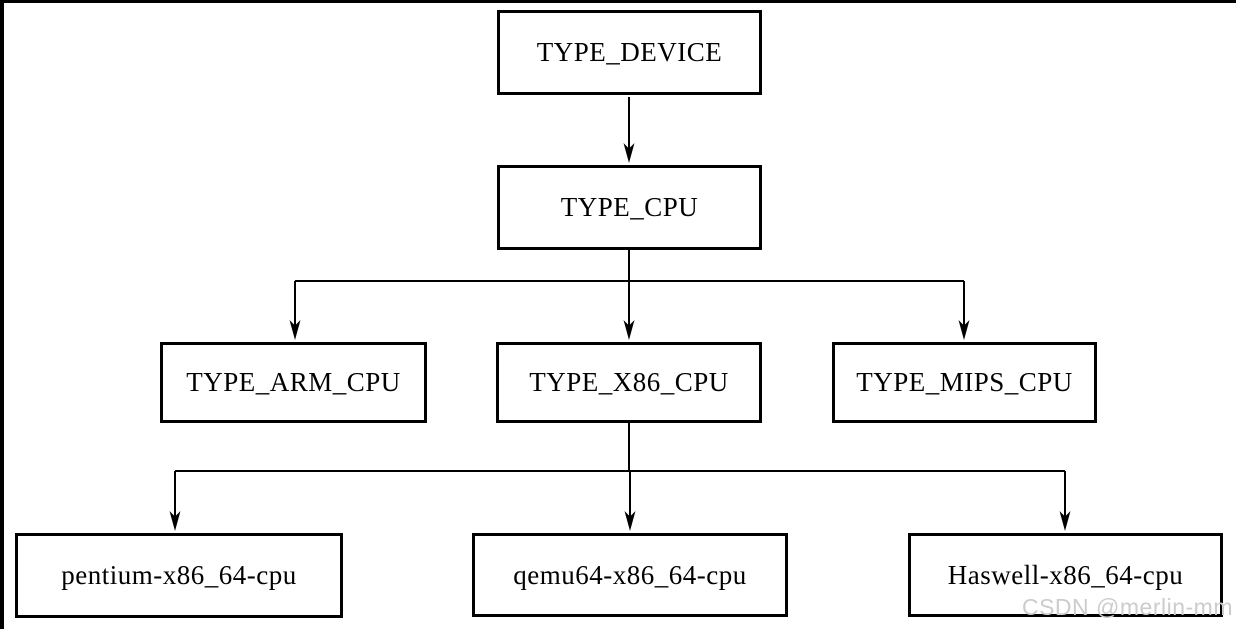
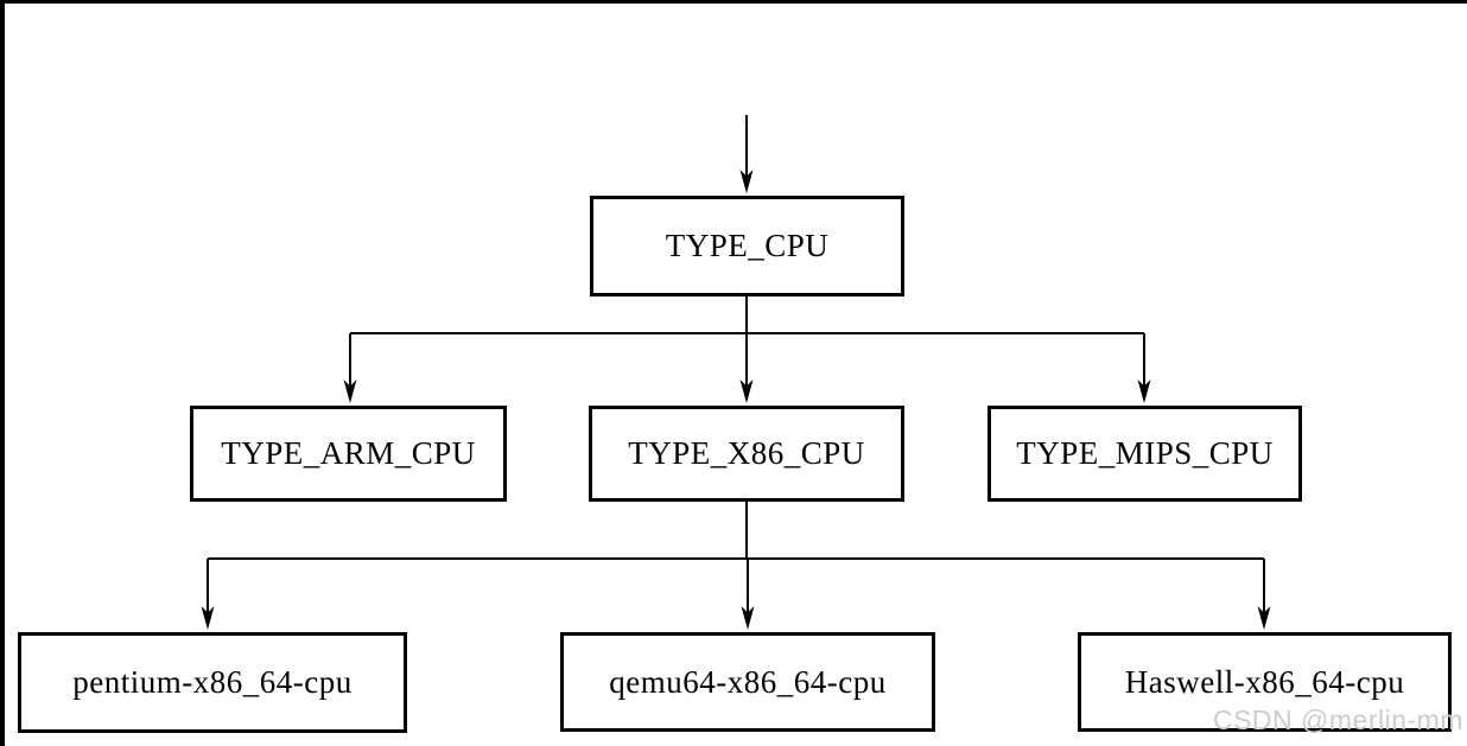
- TYPE_DEVICE
  TYPE_CPU
  TYPE_ARM_CPU
  TYPE_X86_CPU
  TYPE_MIPS_CPU
  pentium-x86_64-cpu
  qemu64-x86_64-cpu
  Haswell-x86_64-cpu
  CSDN @merlin-mm
